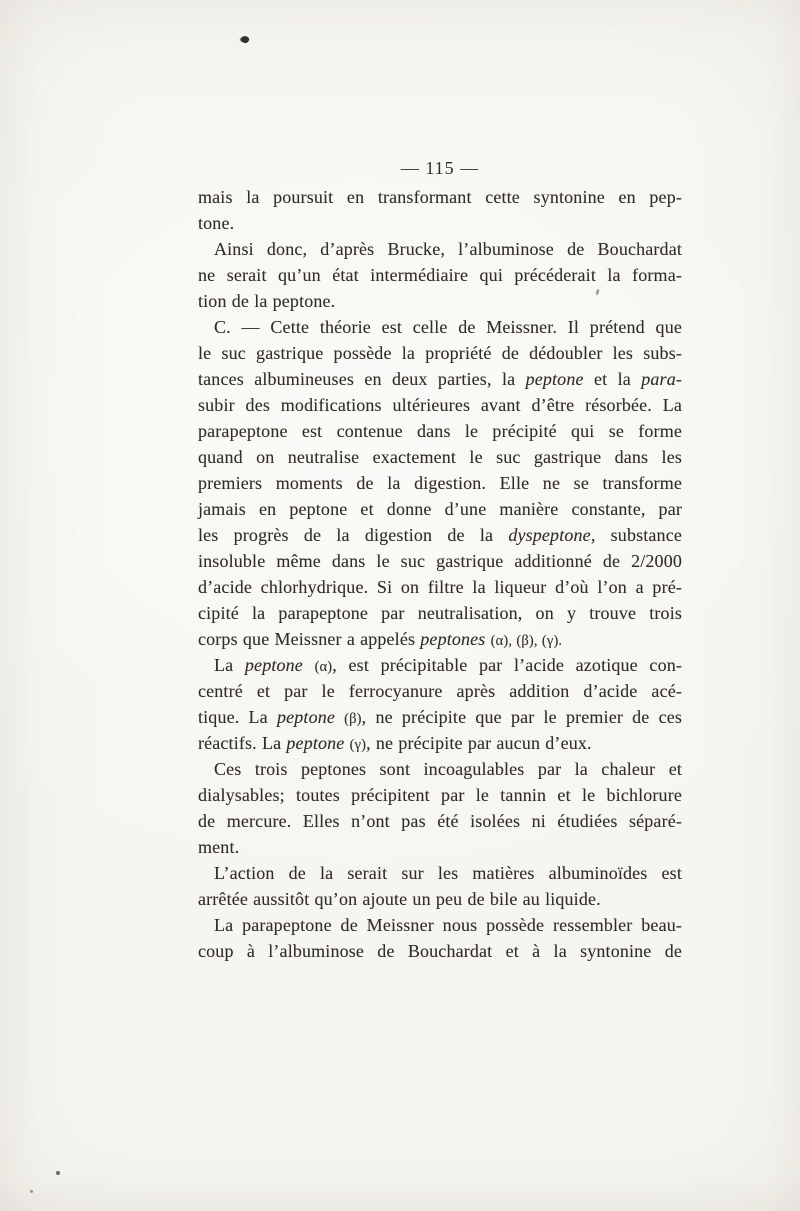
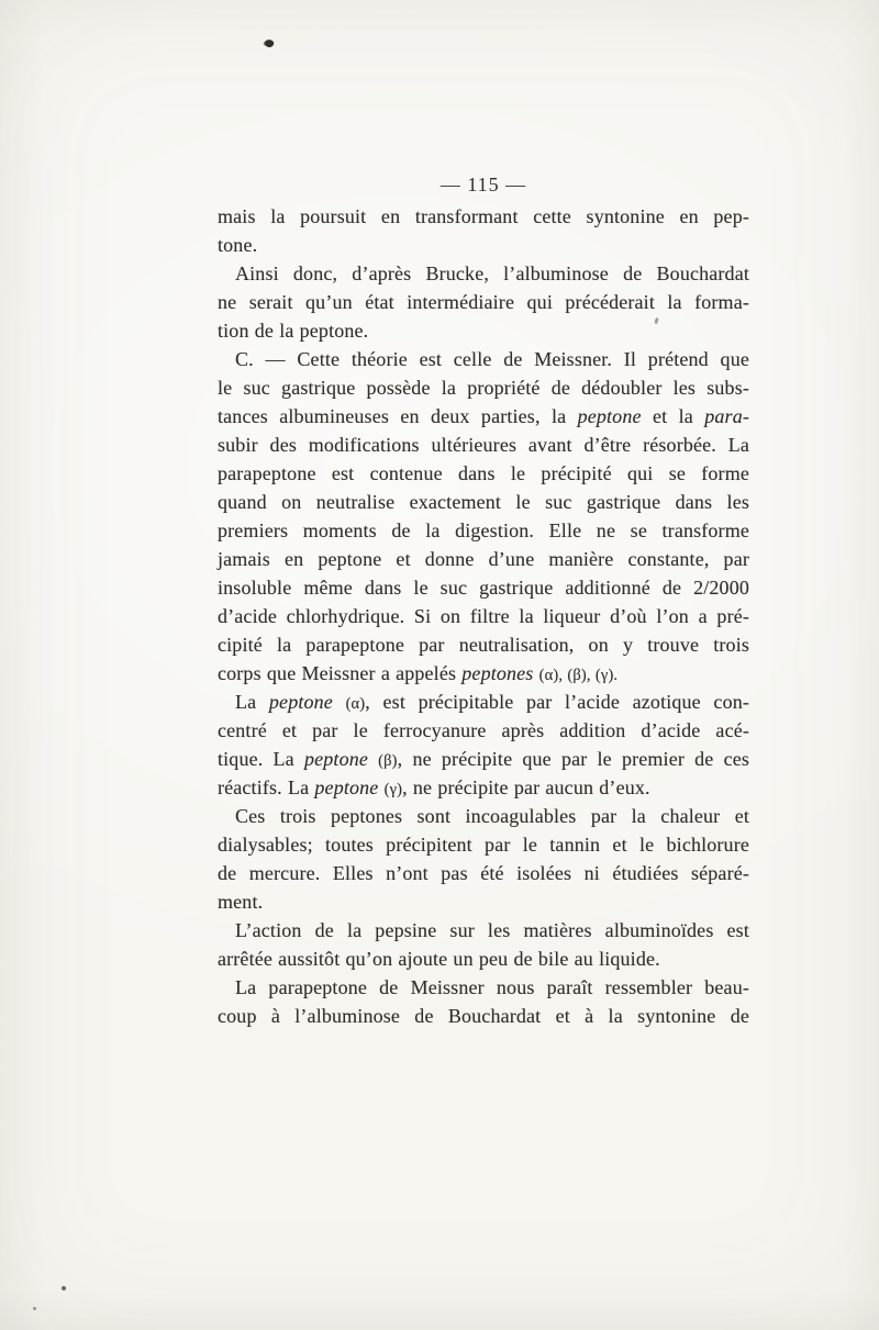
  — 115 —
  mais la poursuit en transformant cette syntonine en pep-
  tone.
  Ainsi donc, d’après Brucke, l’albuminose de Bouchardat
  ne serait qu’un état intermédiaire qui précéderait la forma-
  tion de la peptone.
  C. — Cette théorie est celle de Meissner. Il prétend que
  le suc gastrique possède la propriété de dédoubler les subs-
  tances albumineuses en deux parties, la peptone et la para-
  subir des modifications ultérieures avant d’être résorbée. La
  parapeptone est contenue dans le précipité qui se forme
  quand on neutralise exactement le suc gastrique dans les
  premiers moments de la digestion. Elle ne se transforme
  jamais en peptone et donne d’une manière constante, par
- les progrès de la digestion de la dyspeptone, substance
  insoluble même dans le suc gastrique additionné de 2/2000
  d’acide chlorhydrique. Si on filtre la liqueur d’où l’on a pré-
  cipité la parapeptone par neutralisation, on y trouve trois
  corps que Meissner a appelés peptones (α), (β), (γ).
  La peptone (α), est précipitable par l’acide azotique con-
  centré et par le ferrocyanure après addition d’acide acé-
  tique. La peptone (β), ne précipite que par le premier de ces
  réactifs. La peptone (γ), ne précipite par aucun d’eux.
  Ces trois peptones sont incoagulables par la chaleur et
  dialysables; toutes précipitent par le tannin et le bichlorure
  de mercure. Elles n’ont pas été isolées ni étudiées séparé-
  ment.
- L’action de la serait sur les matières albuminoïdes est
+ L’action de la pepsine sur les matières albuminoïdes est
  arrêtée aussitôt qu’on ajoute un peu de bile au liquide.
- La parapeptone de Meissner nous possède ressembler beau-
+ La parapeptone de Meissner nous paraît ressembler beau-
  coup à l’albuminose de Bouchardat et à la syntonine de
